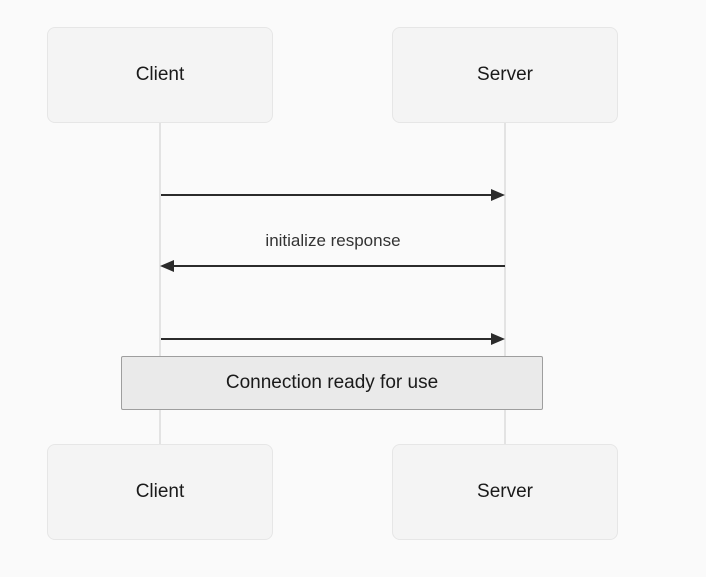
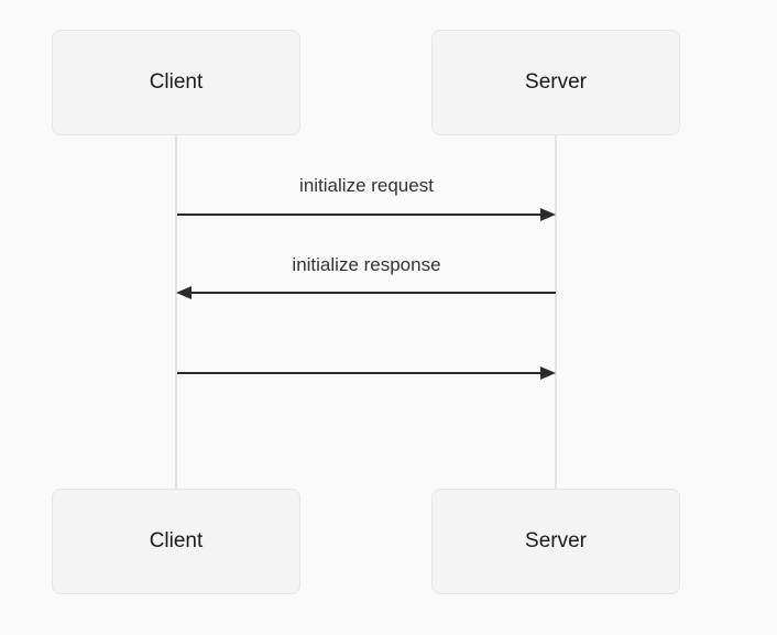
  Client
  Server
+ initialize request
  initialize response
- Connection ready for use
  Client
  Server
